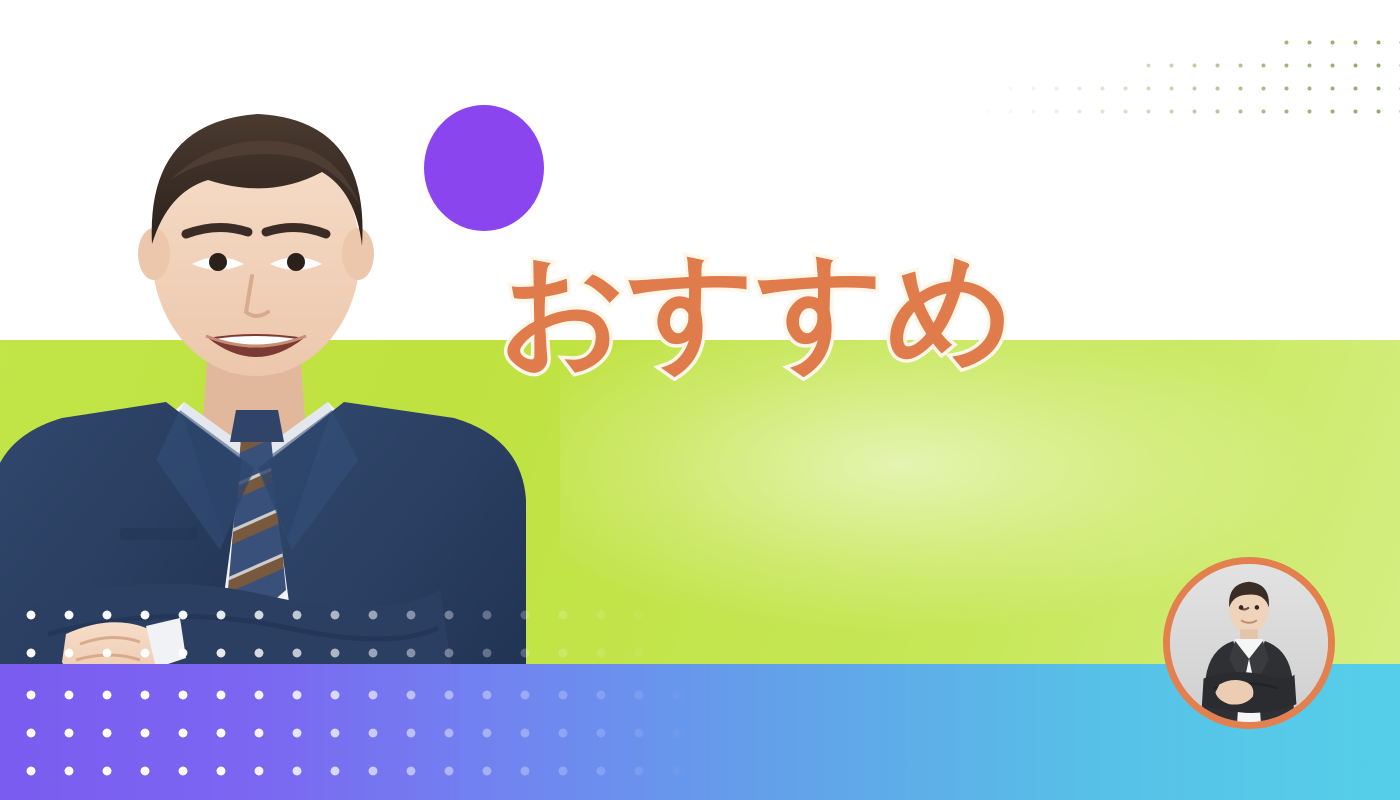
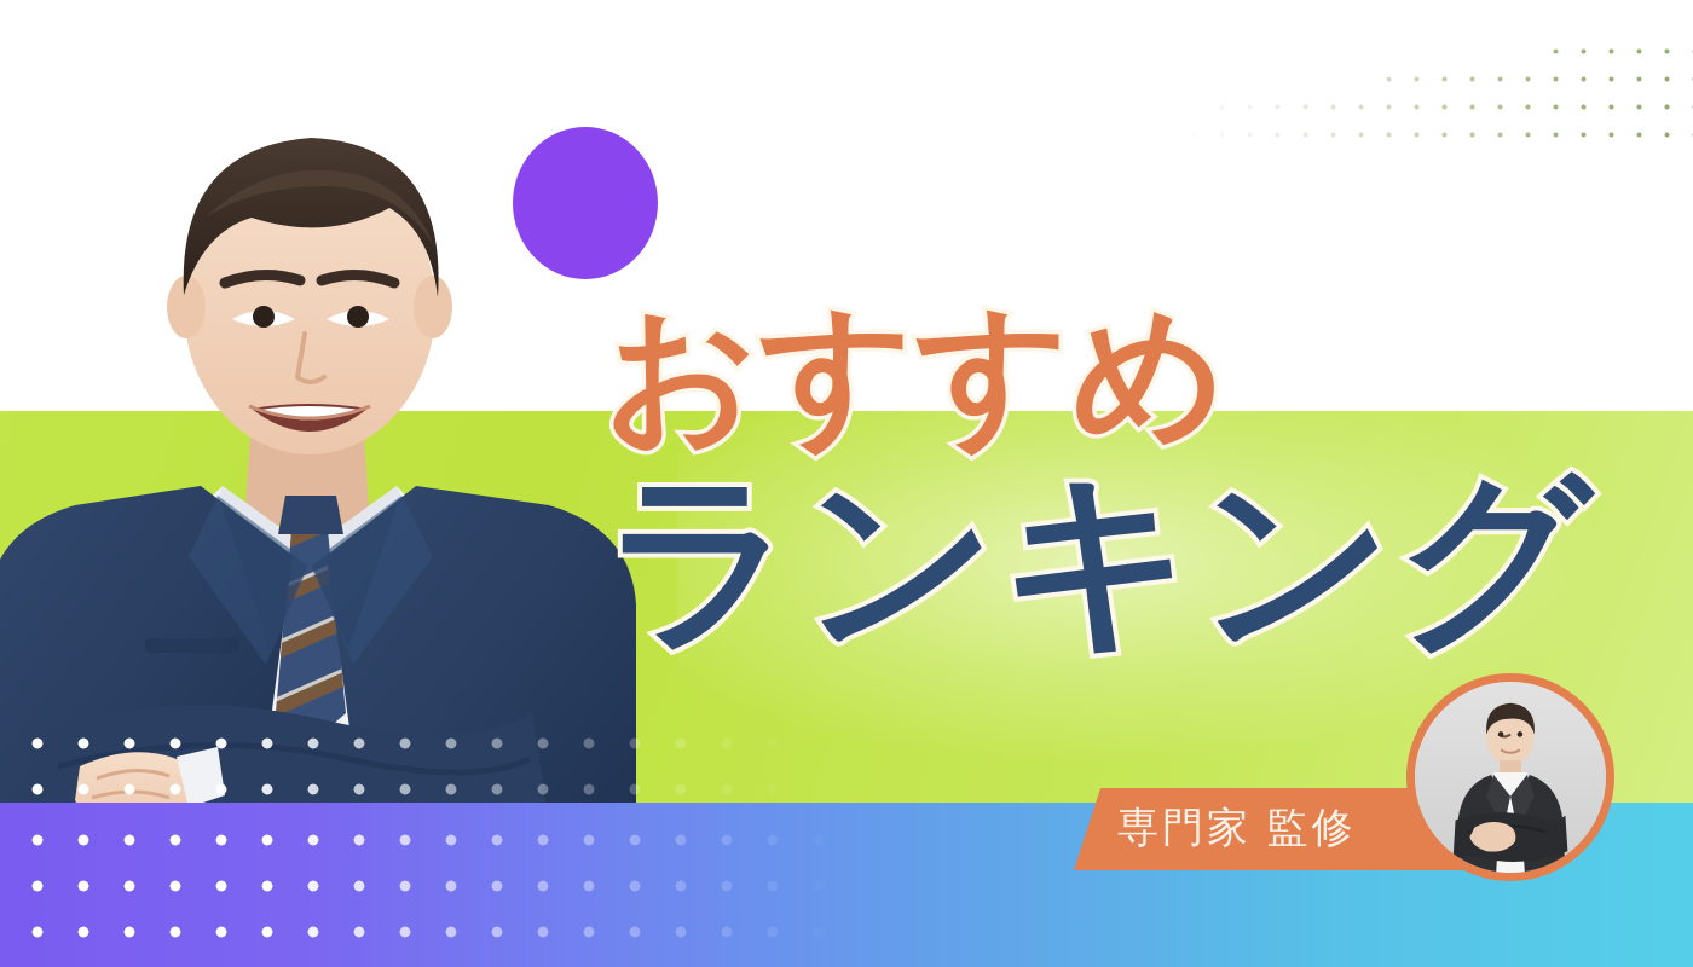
  おすすめ
+ ランキング
+ 専門家 監修
